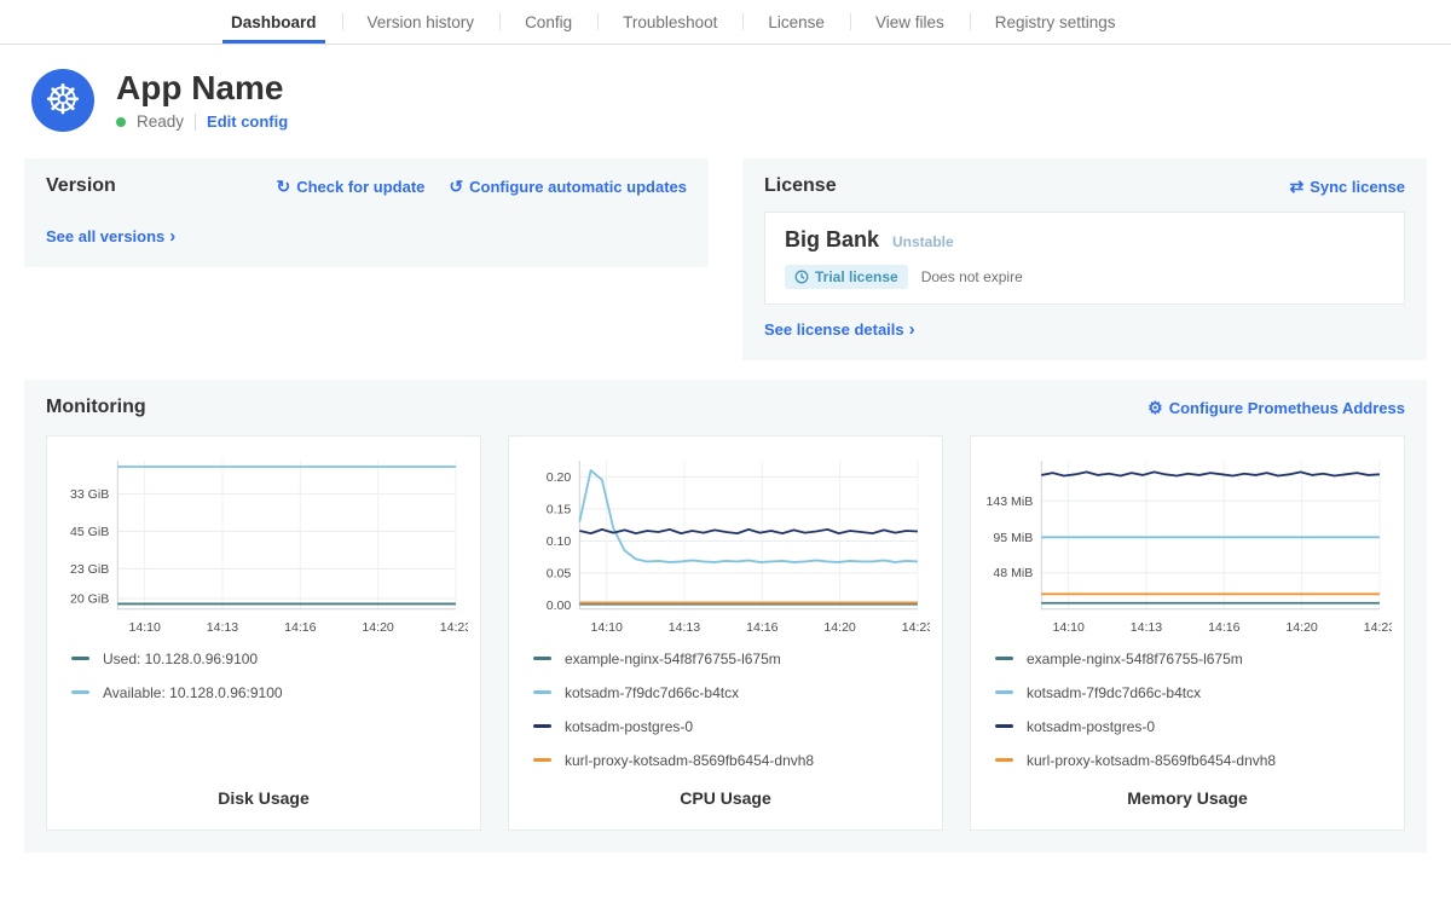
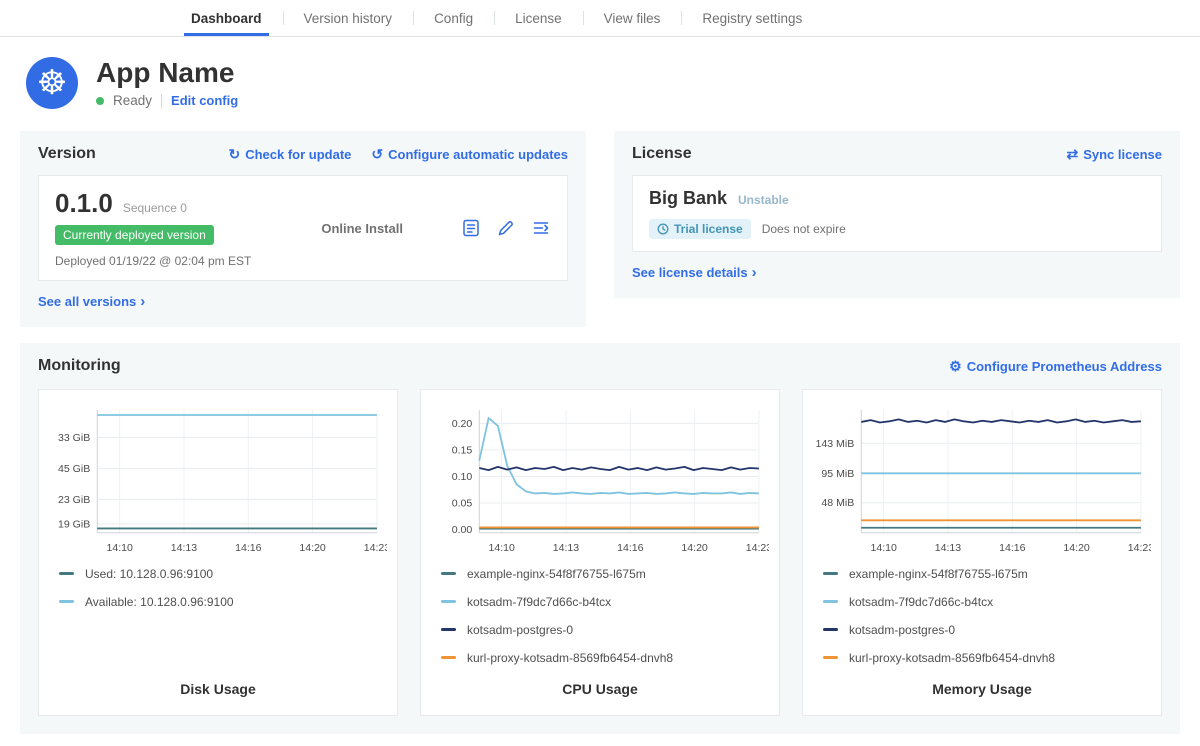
  Dashboard
  Version history
  Config
- Troubleshoot
  License
  View files
  Registry settings
  ☸
  App Name
  Ready
  Edit config
  Version
  ↻
  Check for update
  ↺
  Configure automatic updates
+ 0.1.0
+ Sequence 0
+ Currently deployed version
+ Deployed 01/19/22 @ 02:04 pm EST
+ Online Install
  See all versions
  ›
  License
  ⇄
  Sync license
  Big Bank
  Unstable
  Trial license
  Does not expire
  See license details
  ›
  Monitoring
  ⚙
  Configure Prometheus Address
  33 GiB
  45 GiB
  23 GiB
- 20 GiB
+ 19 GiB
  14:10
  14:13
  14:16
  14:20
  14:2
  Used: 10.128.0.96:9100
  Available: 10.128.0.96:9100
  Disk Usage
  0.20
  0.15
  0.10
  0.05
  0.00
  14:10
  14:13
  14:16
  14:20
  14:2
  example-nginx-54f8f76755-l675m
  kotsadm-7f9dc7d66c-b4tcx
  kotsadm-postgres-0
  kurl-proxy-kotsadm-8569fb6454-dnvh8
  CPU Usage
  143 MiB
  95 MiB
  48 MiB
  14:10
  14:13
  14:16
  14:20
  14:2
  example-nginx-54f8f76755-l675m
  kotsadm-7f9dc7d66c-b4tcx
  kotsadm-postgres-0
  kurl-proxy-kotsadm-8569fb6454-dnvh8
  Memory Usage
